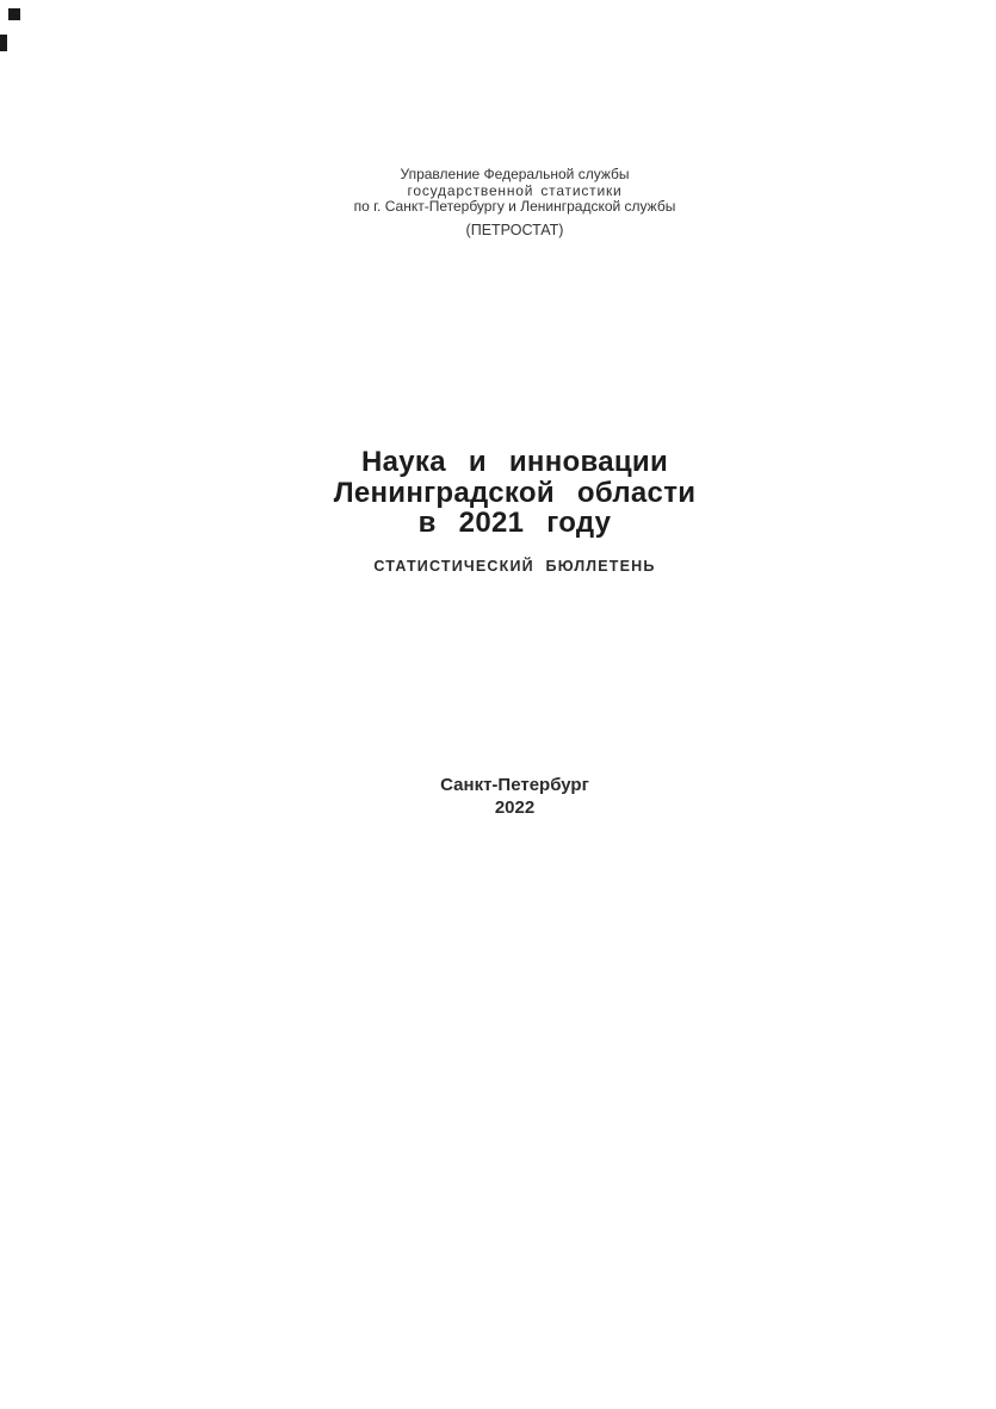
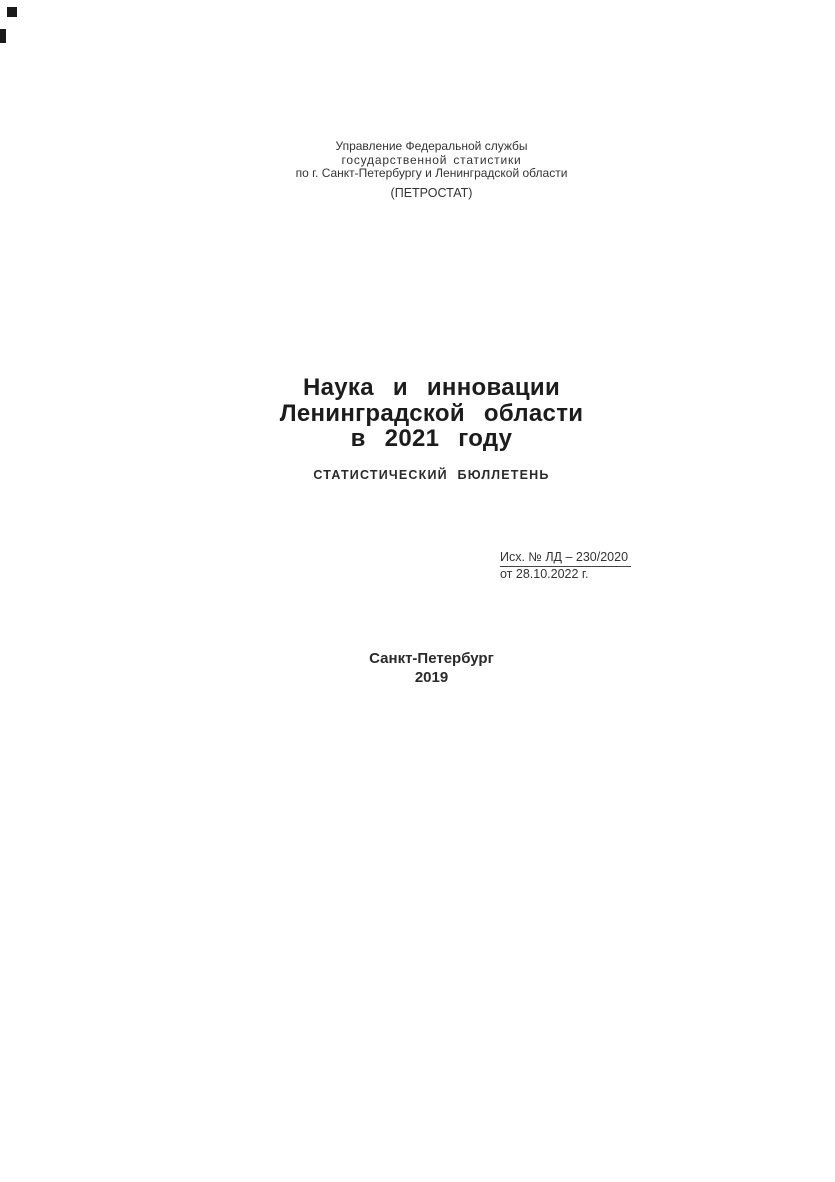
  Управление Федеральной службы
  государственной статистики
- по г. Санкт-Петербургу и Ленинградской службы
+ по г. Санкт-Петербургу и Ленинградской области
  (ПЕТРОСТАТ)
  Наука и инновации
  Ленинградской области
  в 2021 году
  СТАТИСТИЧЕСКИЙ БЮЛЛЕТЕНЬ
+ Исх. № ЛД – 230/2020
+ от 28.10.2022 г.
  Санкт-Петербург
- 2022
+ 2019
